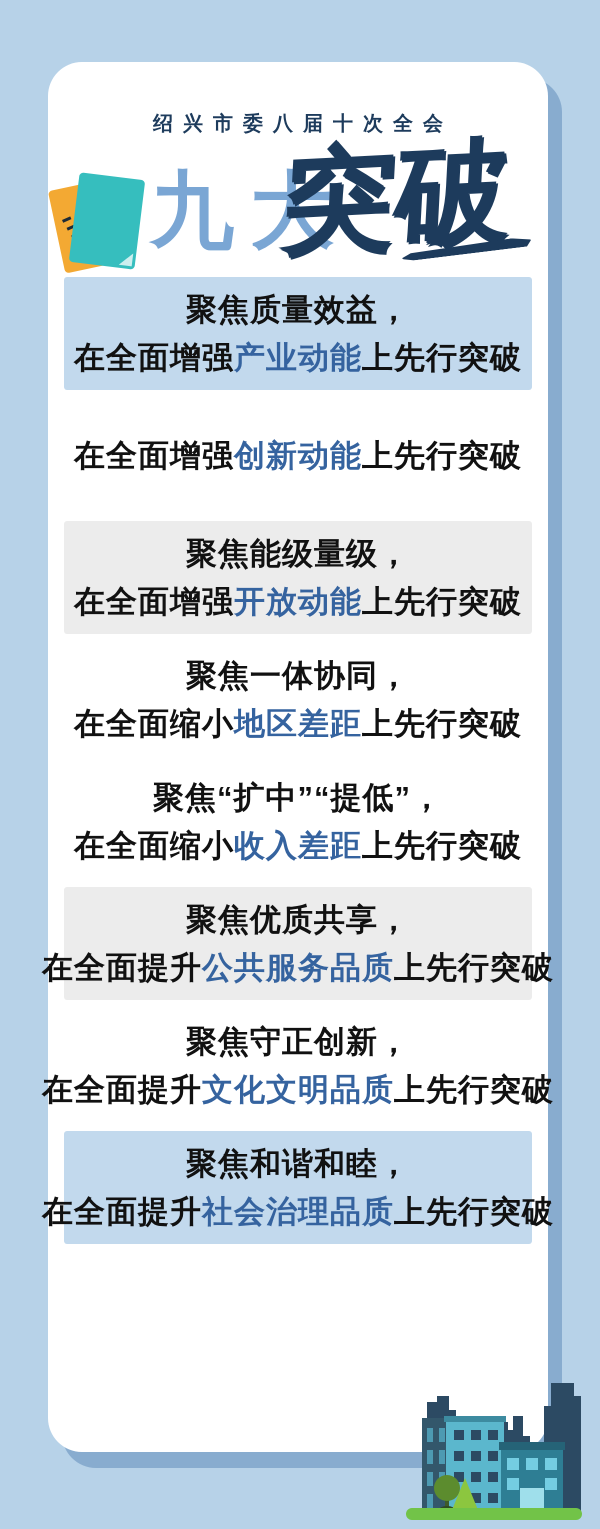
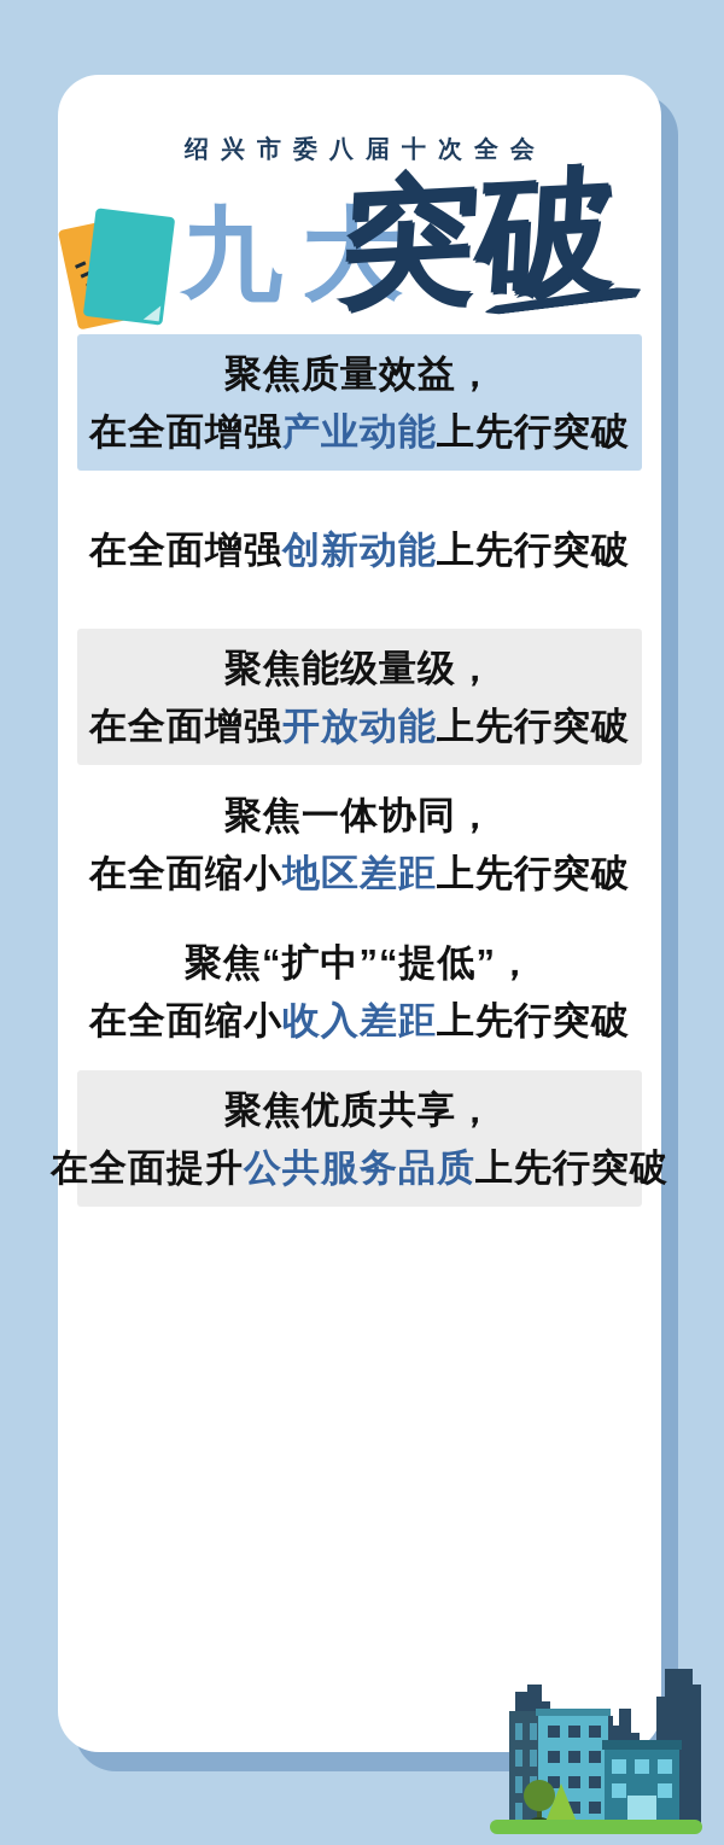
  绍兴市委八届十次全会
  九大
  聚焦质量效益，
  在全面增强产业动能上先行突破
  在全面增强创新动能上先行突破
  聚焦能级量级，
  在全面增强开放动能上先行突破
  聚焦一体协同，
  在全面缩小地区差距上先行突破
  聚焦“扩中”“提低”，
  在全面缩小收入差距上先行突破
  聚焦优质共享，
  在全面提升公共服务品质上先行突破
- 聚焦守正创新，
- 在全面提升文化文明品质上先行突破
- 聚焦和谐和睦，
- 在全面提升社会治理品质上先行突破
